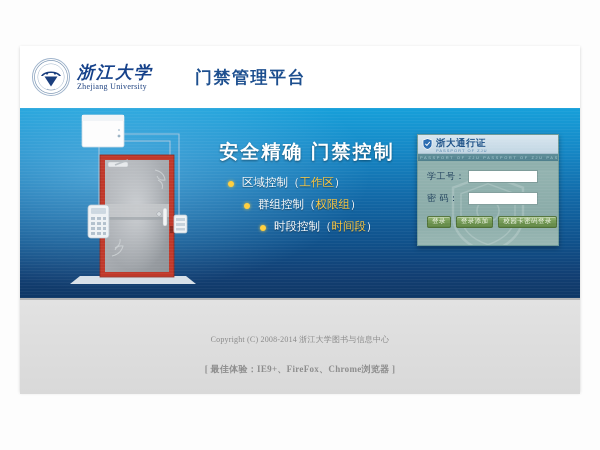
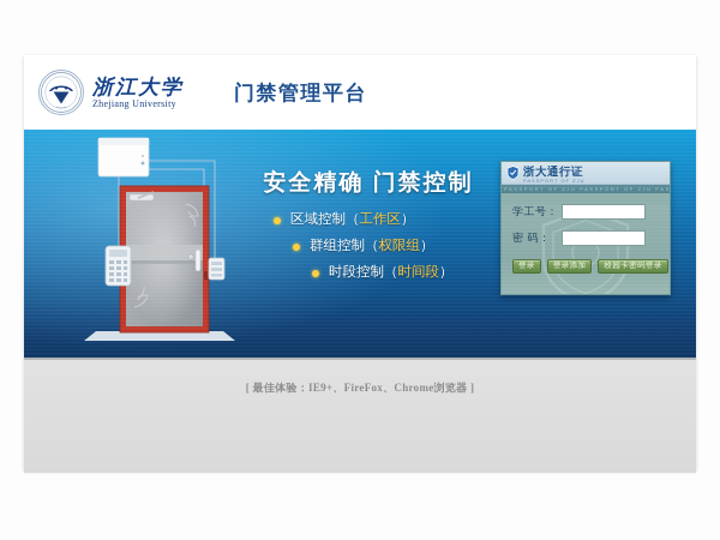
  浙江大学
  Zhejiang University
  门禁管理平台
- Copyright (C) 2008-2014 浙江大学图书与信息中心
  [ 最佳体验：IE9+、FireFox、Chrome浏览器 ]
